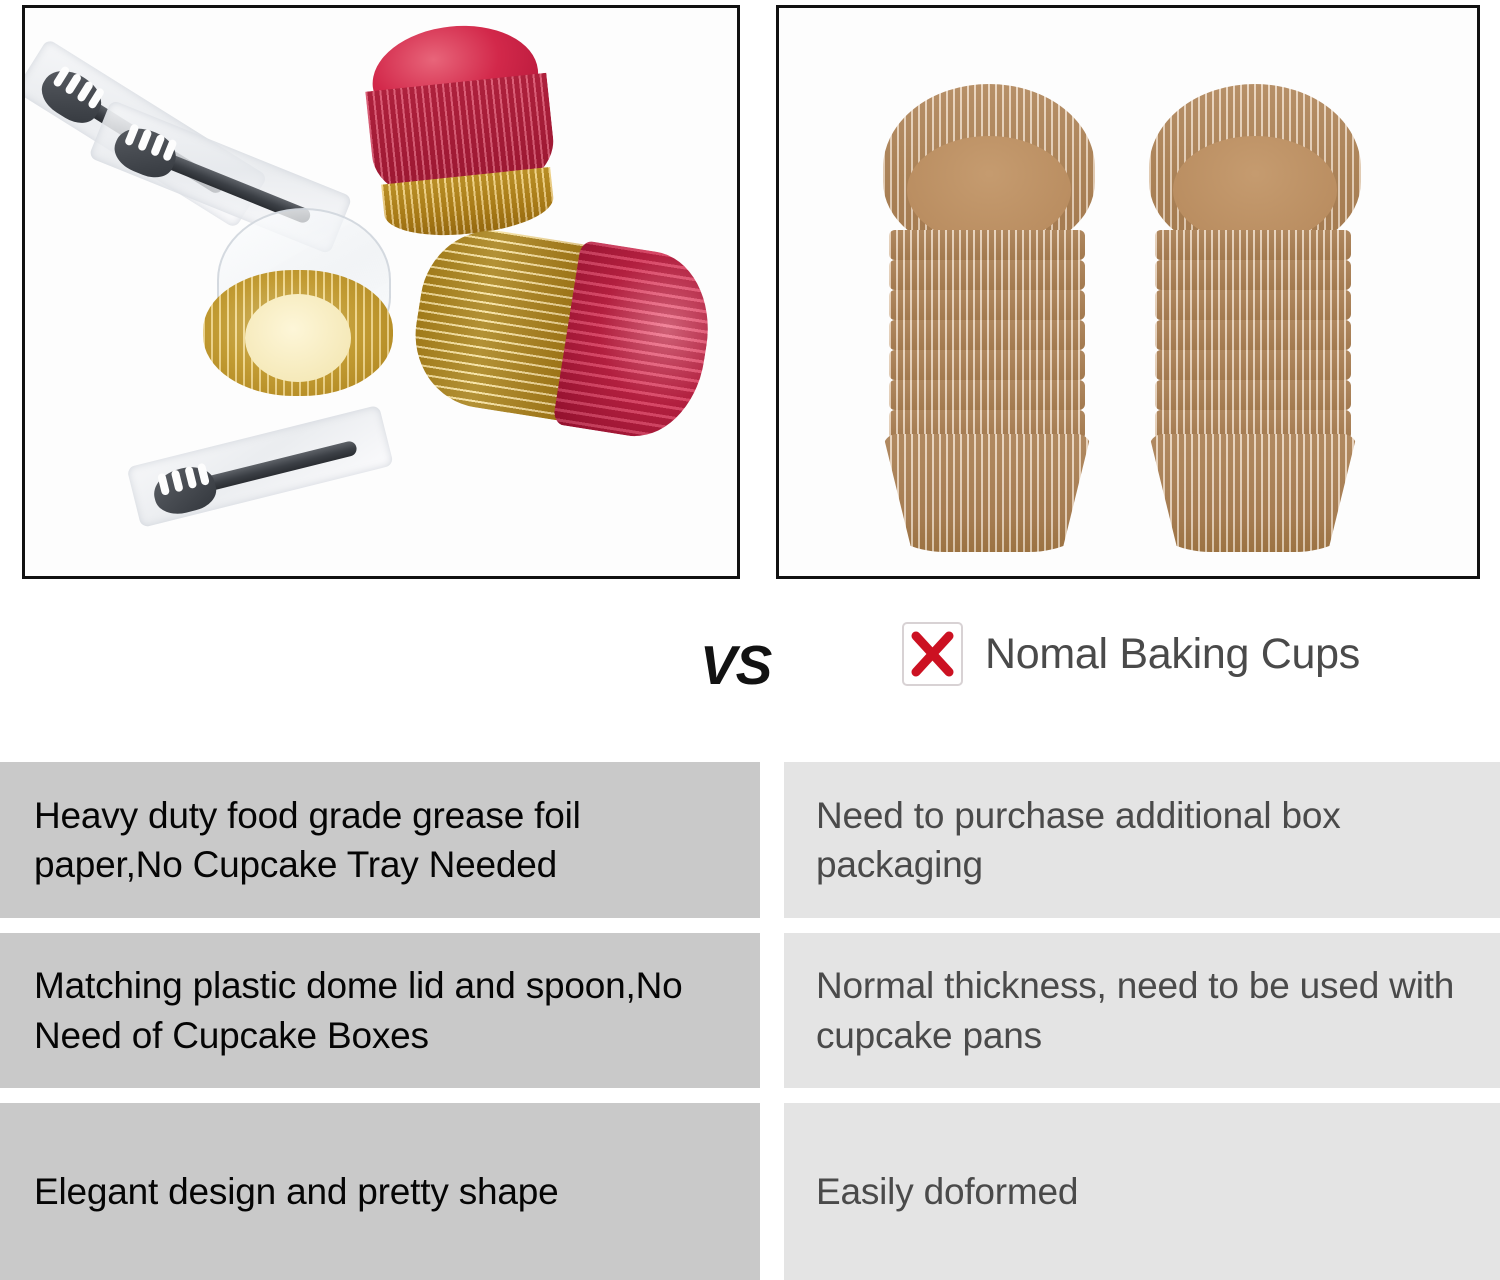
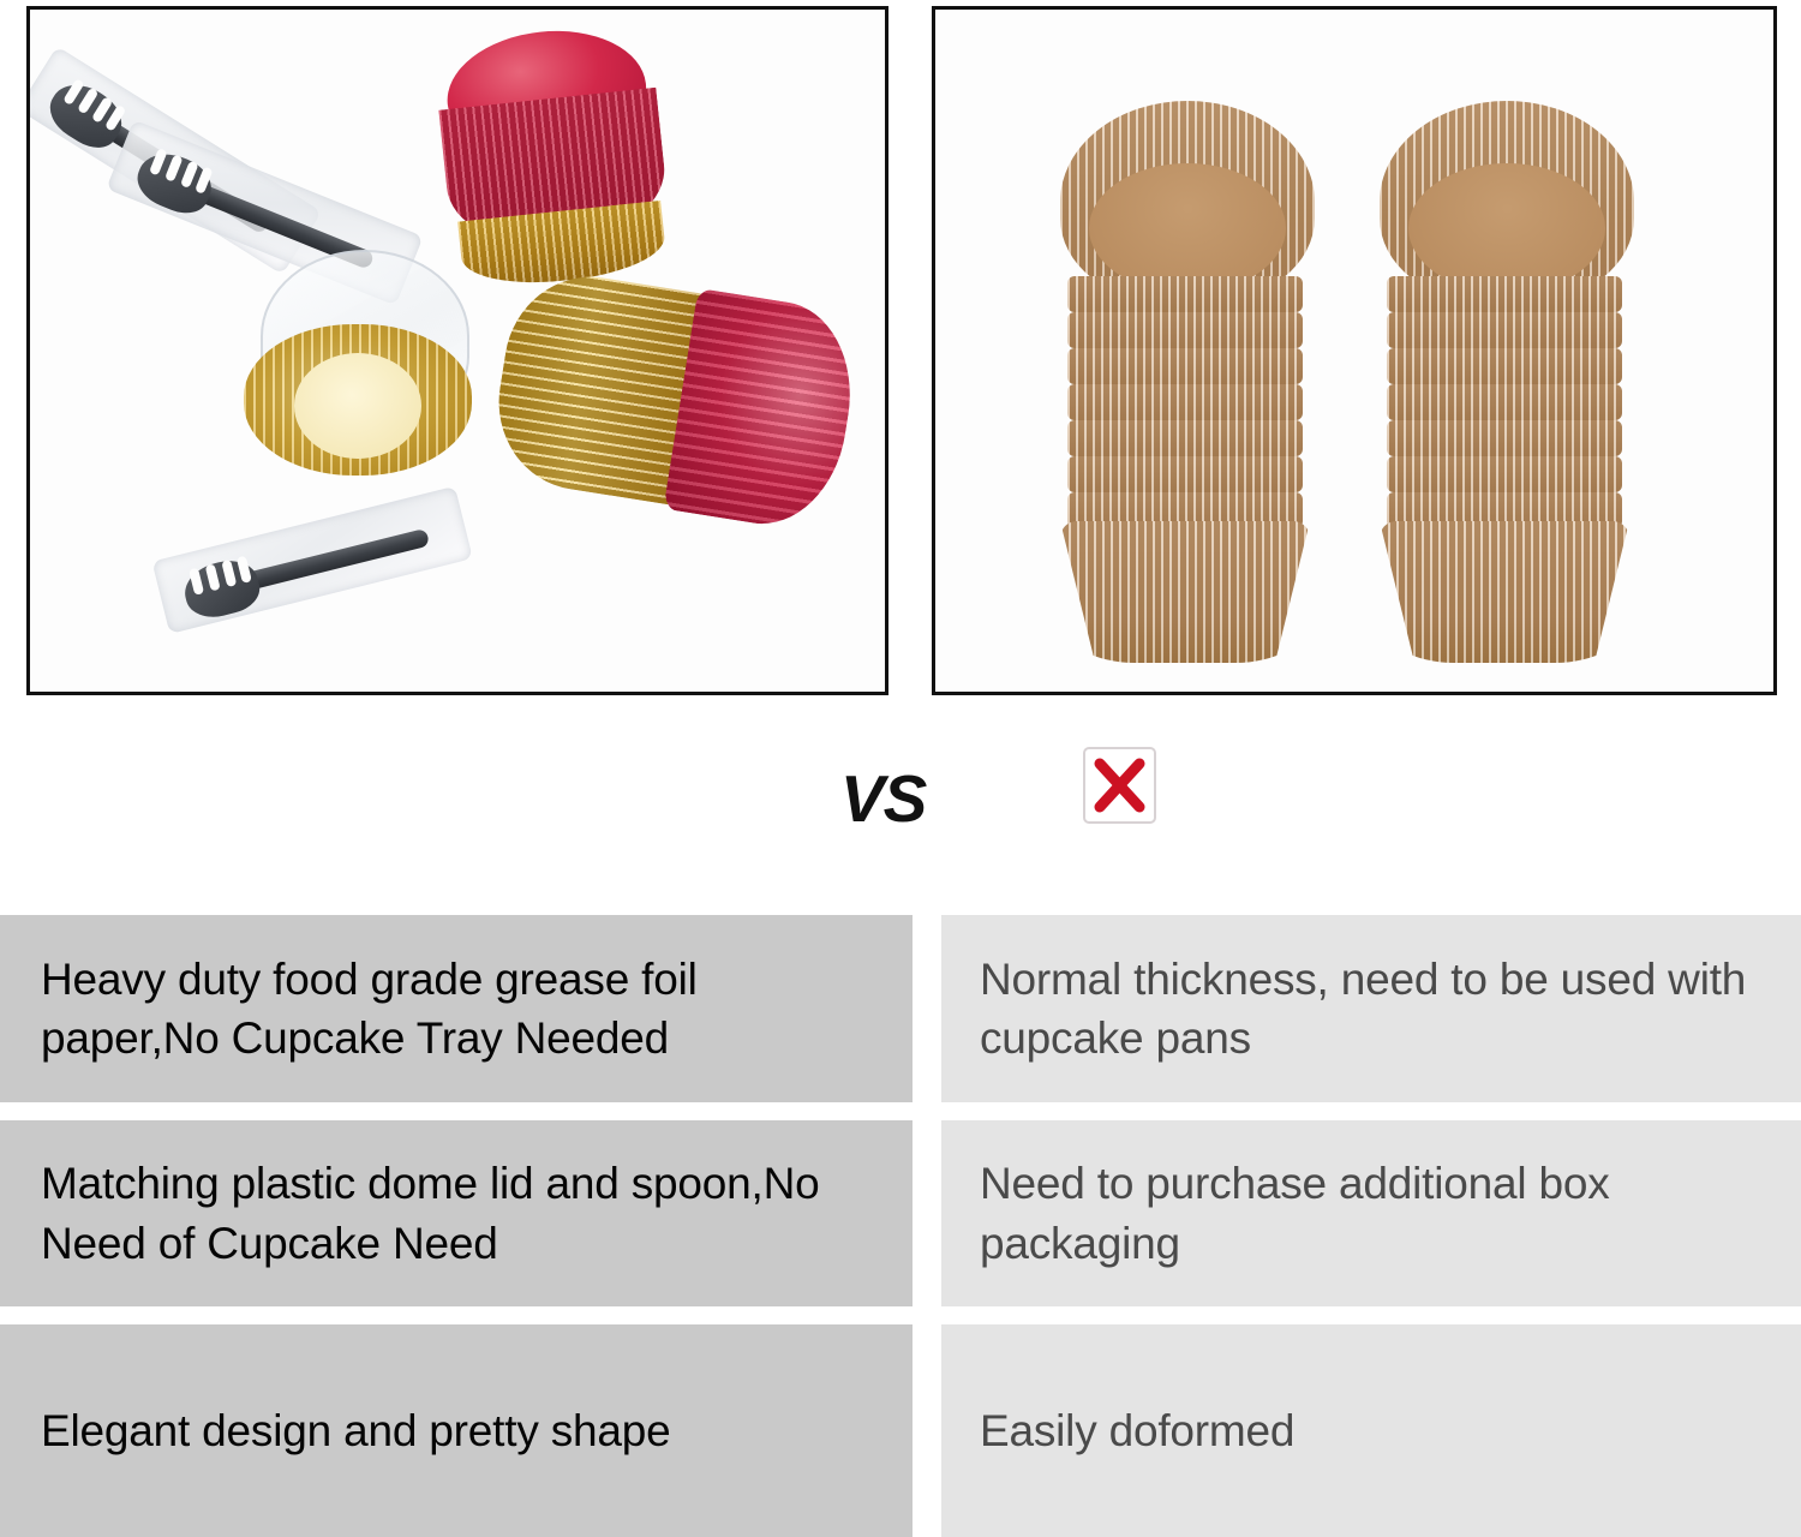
  VS
- Nomal Baking Cups
  Heavy duty food grade grease foil paper,No Cupcake Tray Needed
- Need to purchase additional box packaging
+ Normal thickness, need to be used with cupcake pans
- Matching plastic dome lid and spoon,No Need of Cupcake Boxes
+ Matching plastic dome lid and spoon,No Need of Cupcake Need
- Normal thickness, need to be used with cupcake pans
+ Need to purchase additional box packaging
  Elegant design and pretty shape
  Easily doformed
